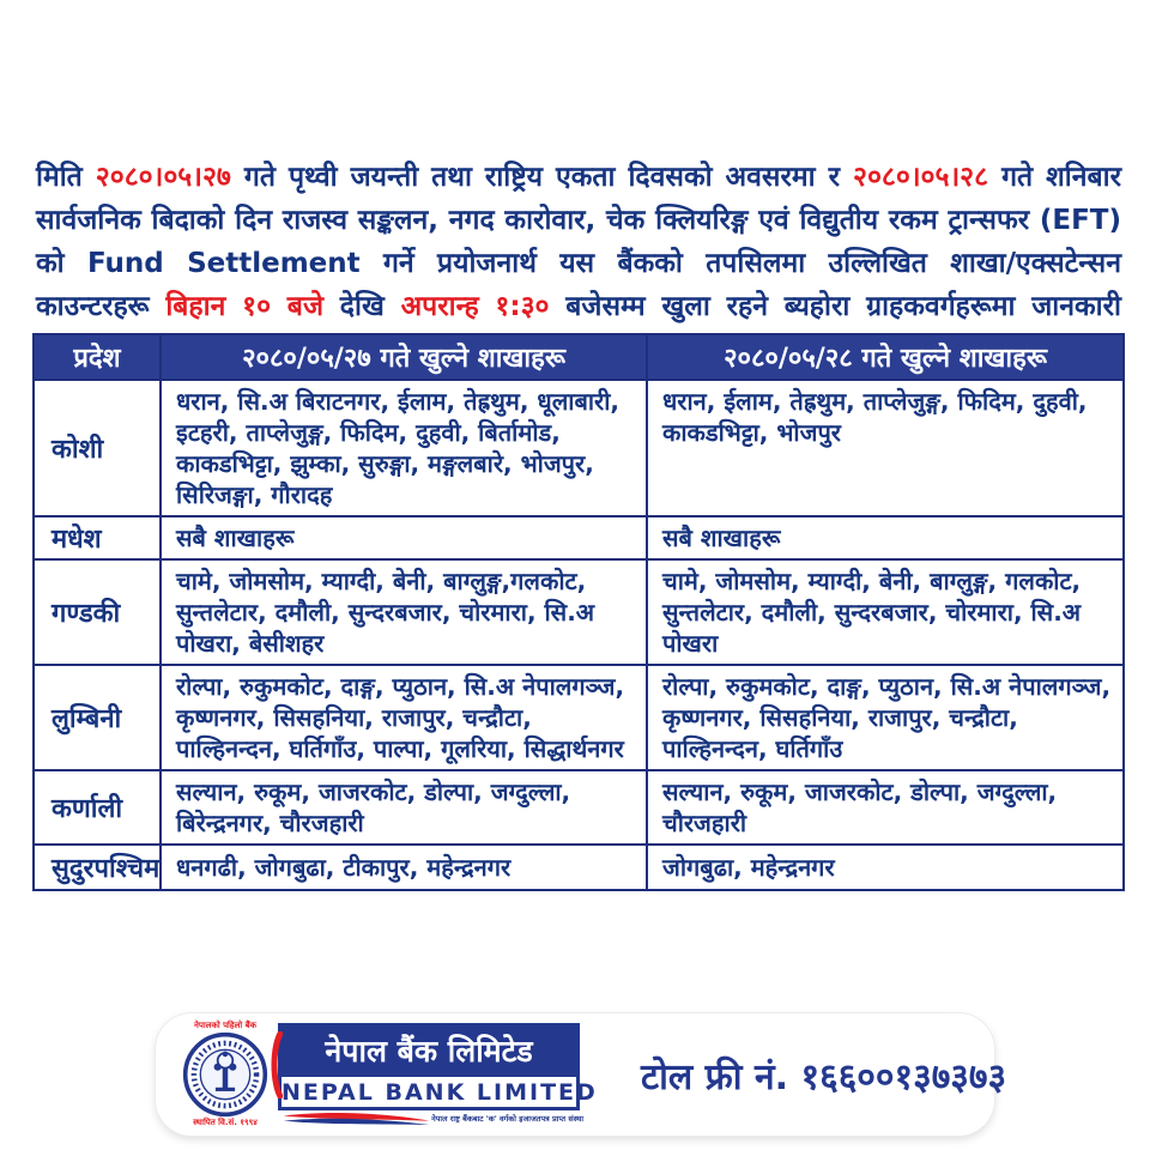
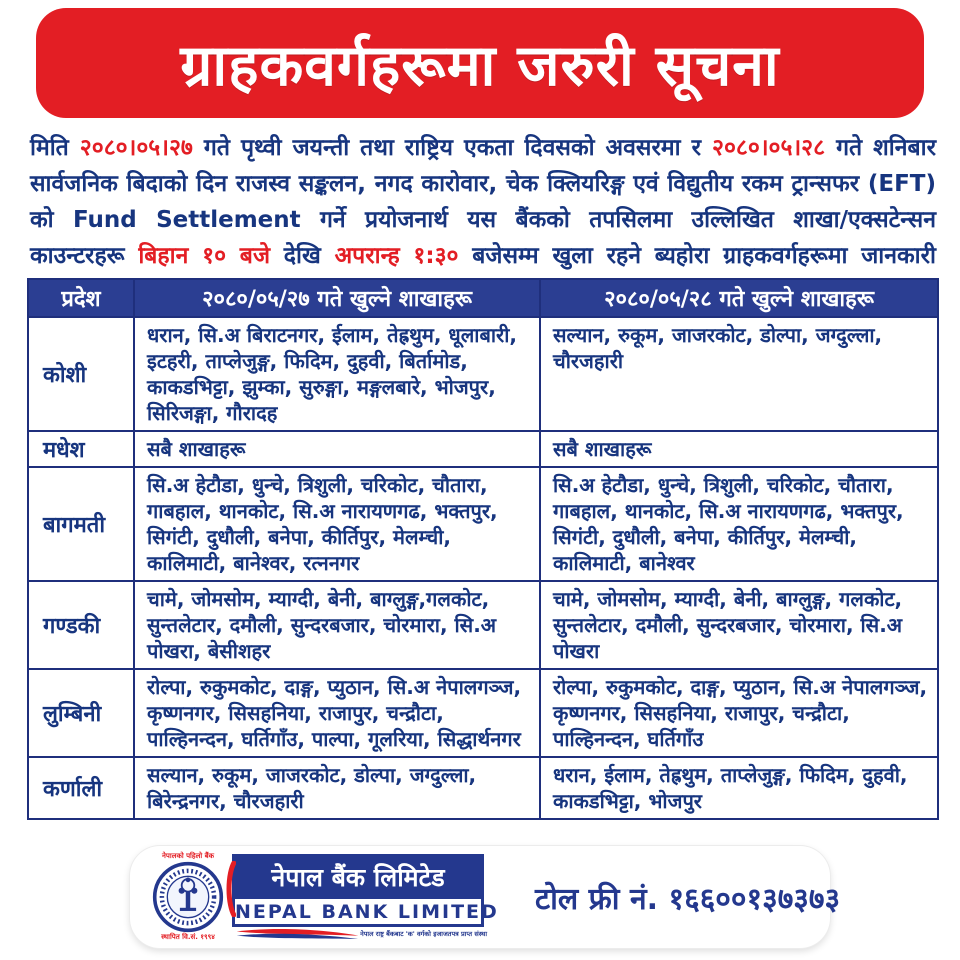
+ ग्राहकवर्गहरूमा जरुरी सूचना
  मिति २०८०।०५।२७ गते पृथ्वी जयन्ती तथा राष्ट्रिय एकता दिवसको अवसरमा र २०८०।०५।२८ गते शनिबार सार्वजनिक बिदाको दिन राजस्व सङ्कलन, नगद कारोवार, चेक क्लियरिङ्ग एवं विद्युतीय रकम ट्रान्सफर (EFT) को Fund Settlement गर्ने प्रयोजनार्थ यस बैंकको तपसिलमा उल्लिखित शाखा/एक्सटेन्सन काउन्टरहरू बिहान १० बजे देखि अपरान्ह १:३० बजेसम्म खुला रहने ब्यहोरा ग्राहकवर्गहरूमा जानकारी
  प्रदेश	२०८०/०५/२७ गते खुल्ने शाखाहरू	२०८०/०५/२८ गते खुल्ने शाखाहरू
- कोशी	धरान, सि.अ बिराटनगर, ईलाम, तेह्रथुम, धूलाबारी, इटहरी, ताप्लेजुङ्ग, फिदिम, दुहवी, बिर्तामोड, काकडभिट्टा, झुम्का, सुरुङ्गा, मङ्गलबारे, भोजपुर, सिरिजङ्गा, गौरादह	धरान, ईलाम, तेह्रथुम, ताप्लेजुङ्ग, फिदिम, दुहवी, काकडभिट्टा, भोजपुर
+ कोशी	धरान, सि.अ बिराटनगर, ईलाम, तेह्रथुम, धूलाबारी, इटहरी, ताप्लेजुङ्ग, फिदिम, दुहवी, बिर्तामोड, काकडभिट्टा, झुम्का, सुरुङ्गा, मङ्गलबारे, भोजपुर, सिरिजङ्गा, गौरादह	सल्यान, रुकूम, जाजरकोट, डोल्पा, जग्दुल्ला, चौरजहारी
  मधेश	सबै शाखाहरू	सबै शाखाहरू
+ बागमती	सि.अ हेटौडा, धुन्चे, त्रिशुली, चरिकोट, चौतारा, गाबहाल, थानकोट, सि.अ नारायणगढ, भक्तपुर, सिगंटी, दुधौली, बनेपा, कीर्तिपुर, मेलम्ची, कालिमाटी, बानेश्वर, रत्ननगर	सि.अ हेटौडा, धुन्चे, त्रिशुली, चरिकोट, चौतारा, गाबहाल, थानकोट, सि.अ नारायणगढ, भक्तपुर, सिगंटी, दुधौली, बनेपा, कीर्तिपुर, मेलम्ची, कालिमाटी, बानेश्वर
  गण्डकी	चामे, जोमसोम, म्याग्दी, बेनी, बाग्लुङ्ग,गलकोट, सुन्तलेटार, दमौली, सुन्दरबजार, चोरमारा, सि.अ पोखरा, बेसीशहर	चामे, जोमसोम, म्याग्दी, बेनी, बाग्लुङ्ग, गलकोट, सुन्तलेटार, दमौली, सुन्दरबजार, चोरमारा, सि.अ पोखरा
  लुम्बिनी	रोल्पा, रुकुमकोट, दाङ्ग, प्युठान, सि.अ नेपालगञ्ज, कृष्णनगर, सिसहनिया, राजापुर, चन्द्रौटा, पाल्हिनन्दन, घर्तिगाँउ, पाल्पा, गूलरिया, सिद्धार्थनगर	रोल्पा, रुकुमकोट, दाङ्ग, प्युठान, सि.अ नेपालगञ्ज, कृष्णनगर, सिसहनिया, राजापुर, चन्द्रौटा, पाल्हिनन्दन, घर्तिगाँउ
- कर्णाली	सल्यान, रुकूम, जाजरकोट, डोल्पा, जग्दुल्ला, बिरेन्द्रनगर, चौरजहारी	सल्यान, रुकूम, जाजरकोट, डोल्पा, जग्दुल्ला, चौरजहारी
+ कर्णाली	सल्यान, रुकूम, जाजरकोट, डोल्पा, जग्दुल्ला, बिरेन्द्रनगर, चौरजहारी	धरान, ईलाम, तेह्रथुम, ताप्लेजुङ्ग, फिदिम, दुहवी, काकडभिट्टा, भोजपुर
- सुदुरपश्चिम	धनगढी, जोगबुढा, टीकापुर, महेन्द्रनगर	जोगबुढा, महेन्द्रनगर
  नेपालको पहिलो बैंक
  स्थापित वि.सं. १९९४
  नेपाल बैंक लिमिटेड
  NEPAL BANK LIMITED
  नेपाल राष्ट्र बैंकबाट 'क' वर्गको इजाजतपत्र प्राप्त संस्था
  टोल फ्री नं. १६६००१३७३७३
